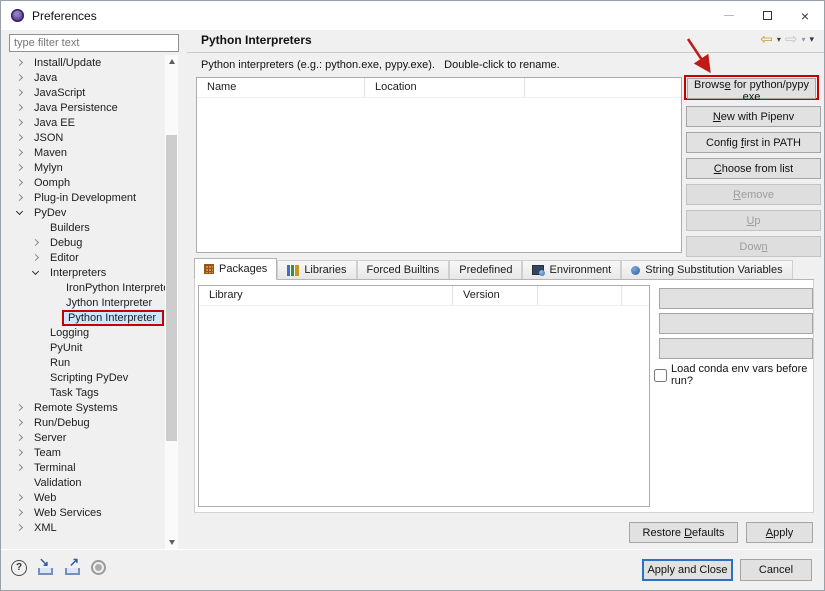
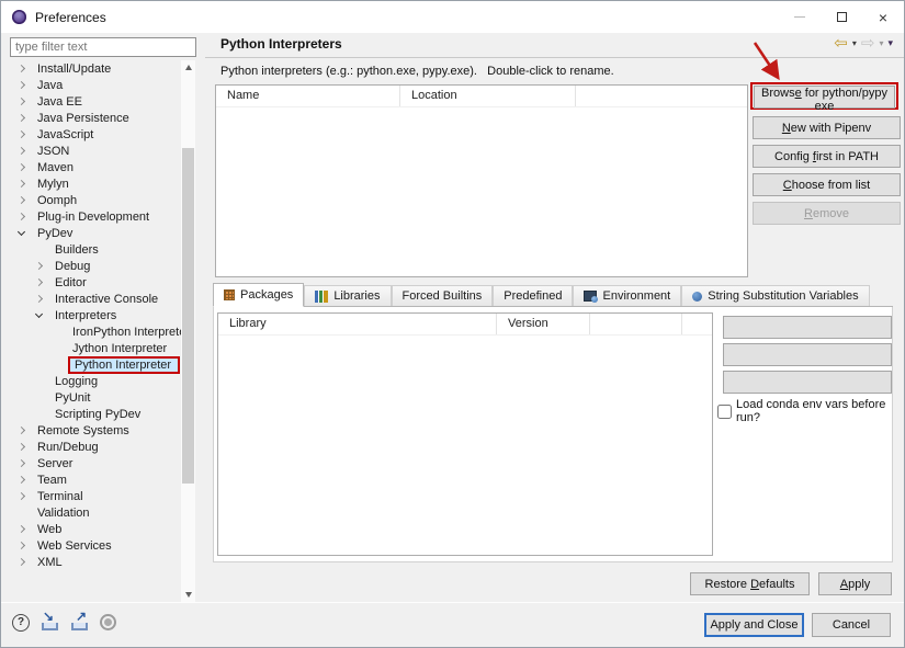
  Preferences
  ×
  type filter text
  Install/Update
  Java
- JavaScript
+ Java EE
  Java Persistence
- Java EE
+ JavaScript
  JSON
  Maven
  Mylyn
  Oomph
  Plug-in Development
  PyDev
  Builders
  Debug
  Editor
+ Interactive Console
  Interpreters
  IronPython Interpret
  Jython Interpreter
  Python Interpreter
  Logging
  PyUnit
- Run
  Scripting PyDev
- Task Tags
  Remote Systems
  Run/Debug
  Server
  Team
  Terminal
  Validation
  Web
  Web Services
  XML
  Python Interpreters
  ⇦
  ▾
  ⇨
  ▾
  ▾
  Python interpreters (e.g.: python.exe, pypy.exe). Double-click to rename.
  Name
  Location
  Browse for python/pypy exe
  New with Pipenv
  Config first in PATH
  Choose from list
  Remove
- Up
- Down
  Packages
  Libraries
  Forced Builtins
  Predefined
  Environment
  String Substitution Variables
  Library
  Version
  Load conda env vars before run?
  Restore Defaults
  Apply
  ?
  ↘
  ↗
  Apply and Close
  Cancel
